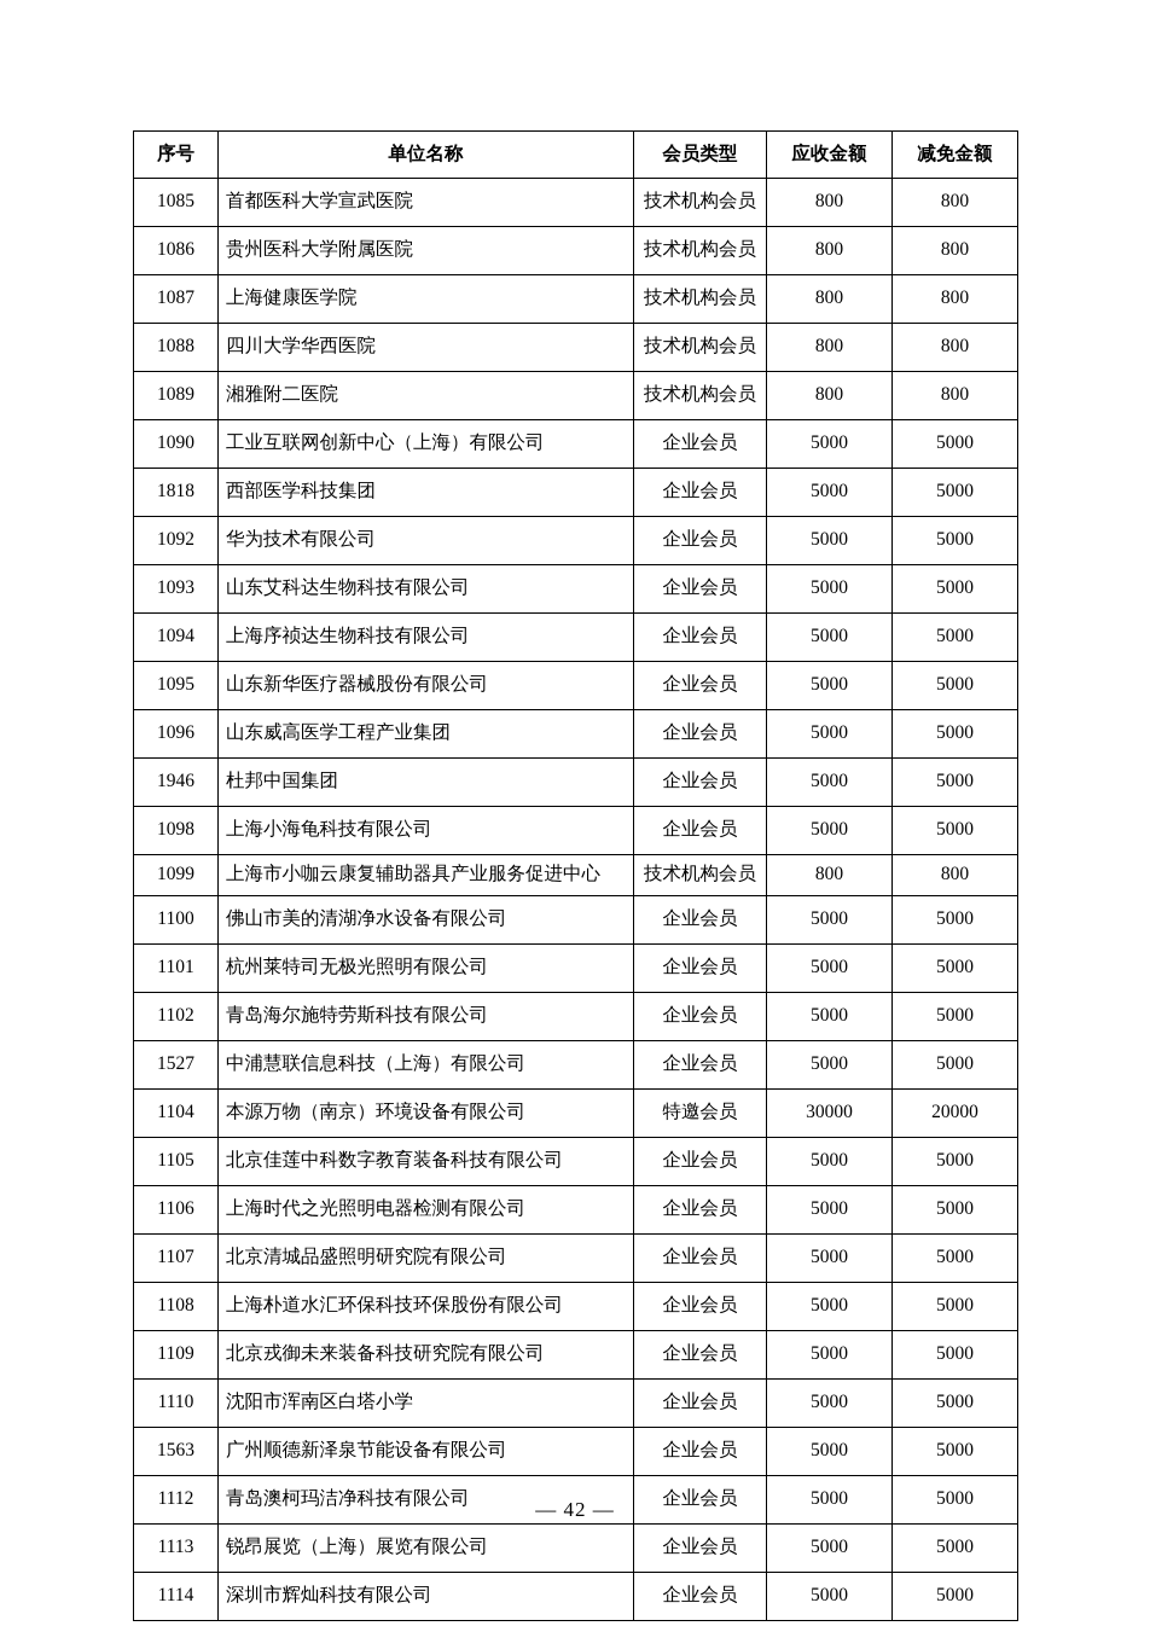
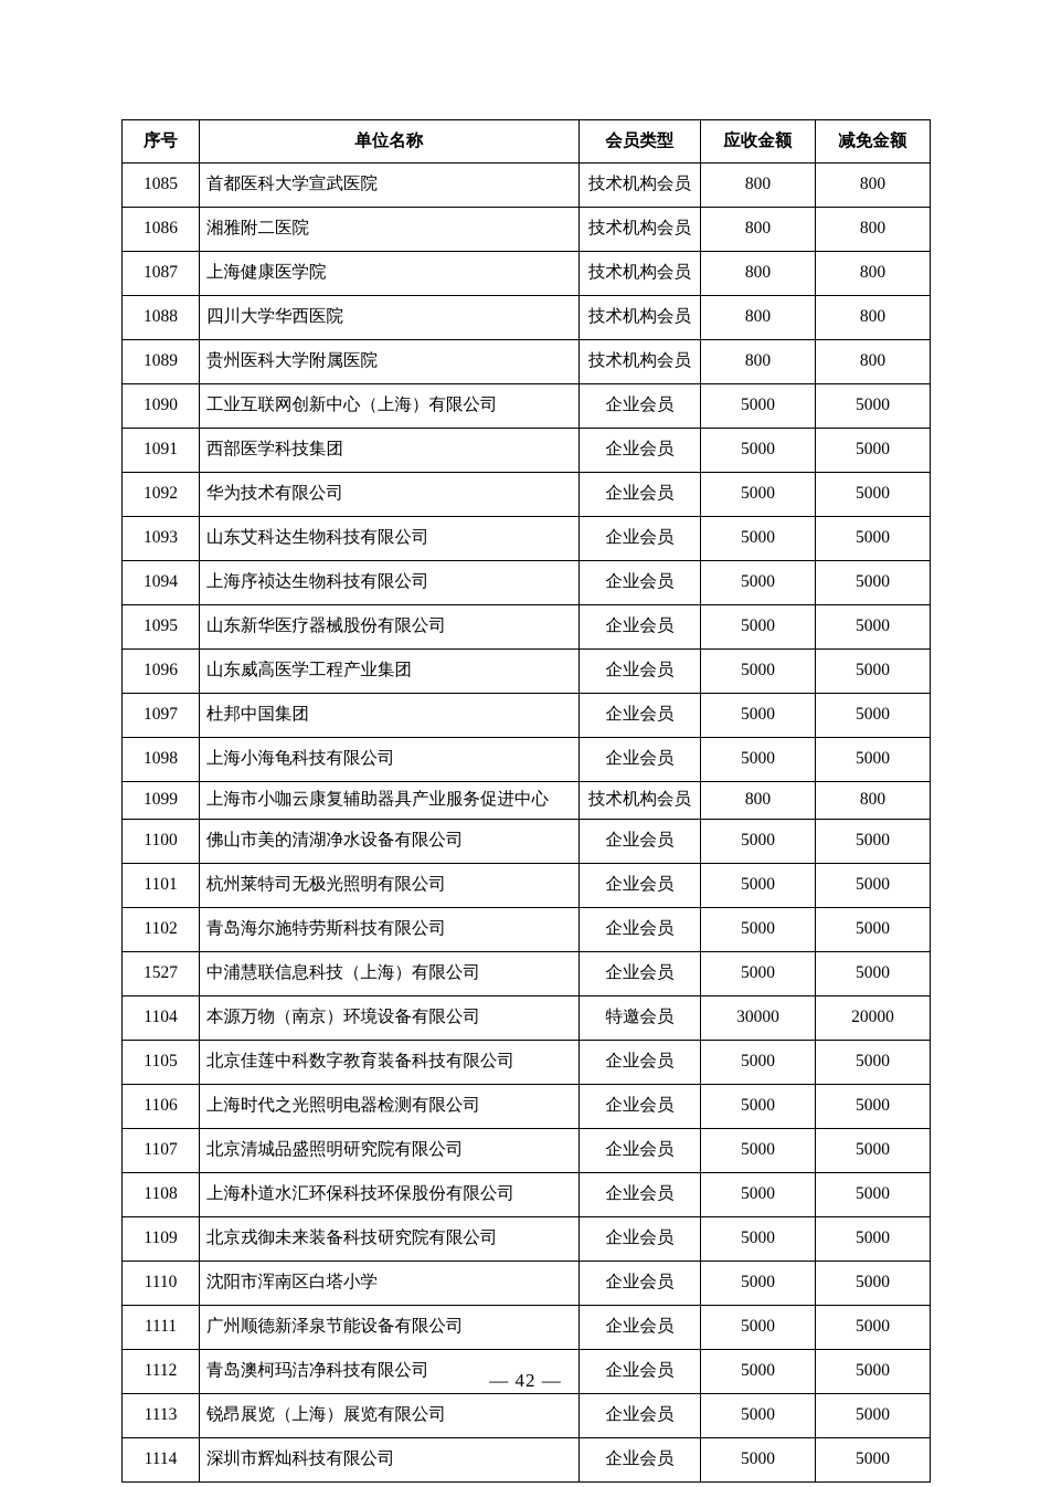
  序号	单位名称	会员类型	应收金额	减免金额
  1085	首都医科大学宣武医院	技术机构会员	800	800
- 1086	贵州医科大学附属医院	技术机构会员	800	800
+ 1086	湘雅附二医院	技术机构会员	800	800
  1087	上海健康医学院	技术机构会员	800	800
  1088	四川大学华西医院	技术机构会员	800	800
- 1089	湘雅附二医院	技术机构会员	800	800
+ 1089	贵州医科大学附属医院	技术机构会员	800	800
  1090	工业互联网创新中心（上海）有限公司	企业会员	5000	5000
- 1818	西部医学科技集团	企业会员	5000	5000
+ 1091	西部医学科技集团	企业会员	5000	5000
  1092	华为技术有限公司	企业会员	5000	5000
  1093	山东艾科达生物科技有限公司	企业会员	5000	5000
  1094	上海序祯达生物科技有限公司	企业会员	5000	5000
  1095	山东新华医疗器械股份有限公司	企业会员	5000	5000
  1096	山东威高医学工程产业集团	企业会员	5000	5000
- 1946	杜邦中国集团	企业会员	5000	5000
+ 1097	杜邦中国集团	企业会员	5000	5000
  1098	上海小海龟科技有限公司	企业会员	5000	5000
  1099	上海市小咖云康复辅助器具产业服务促进中心	技术机构会员	800	800
  1100	佛山市美的清湖净水设备有限公司	企业会员	5000	5000
  1101	杭州莱特司无极光照明有限公司	企业会员	5000	5000
  1102	青岛海尔施特劳斯科技有限公司	企业会员	5000	5000
  1527	中浦慧联信息科技（上海）有限公司	企业会员	5000	5000
  1104	本源万物（南京）环境设备有限公司	特邀会员	30000	20000
  1105	北京佳莲中科数字教育装备科技有限公司	企业会员	5000	5000
  1106	上海时代之光照明电器检测有限公司	企业会员	5000	5000
  1107	北京清城品盛照明研究院有限公司	企业会员	5000	5000
  1108	上海朴道水汇环保科技环保股份有限公司	企业会员	5000	5000
  1109	北京戎御未来装备科技研究院有限公司	企业会员	5000	5000
  1110	沈阳市浑南区白塔小学	企业会员	5000	5000
- 1563	广州顺德新泽泉节能设备有限公司	企业会员	5000	5000
+ 1111	广州顺德新泽泉节能设备有限公司	企业会员	5000	5000
  1112	青岛澳柯玛洁净科技有限公司	企业会员	5000	5000
  1113	锐昂展览（上海）展览有限公司	企业会员	5000	5000
  1114	深圳市辉灿科技有限公司	企业会员	5000	5000
  — 42 —
